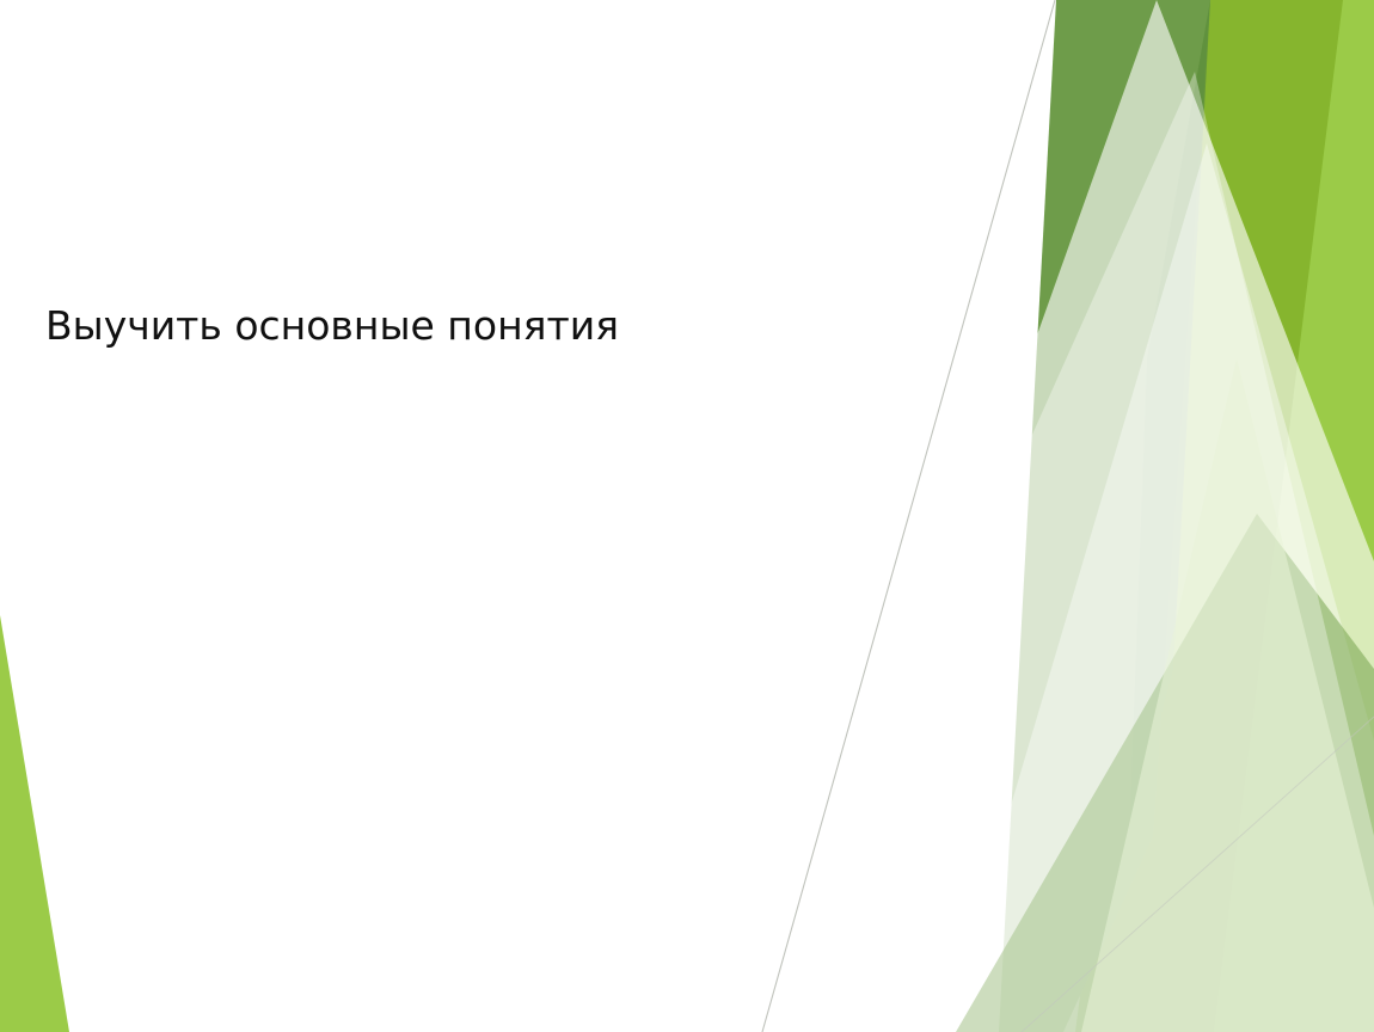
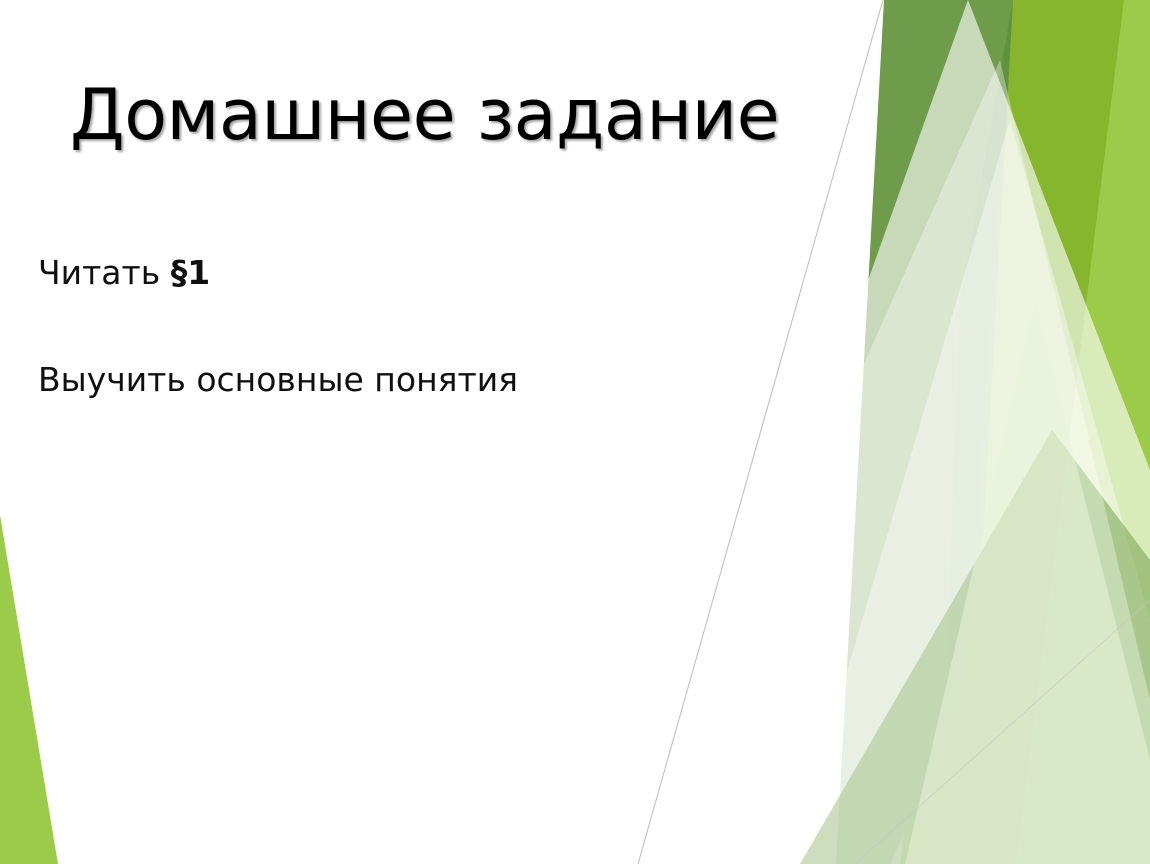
+ Домашнее задание
+ Читать §1
  Выучить основные понятия
